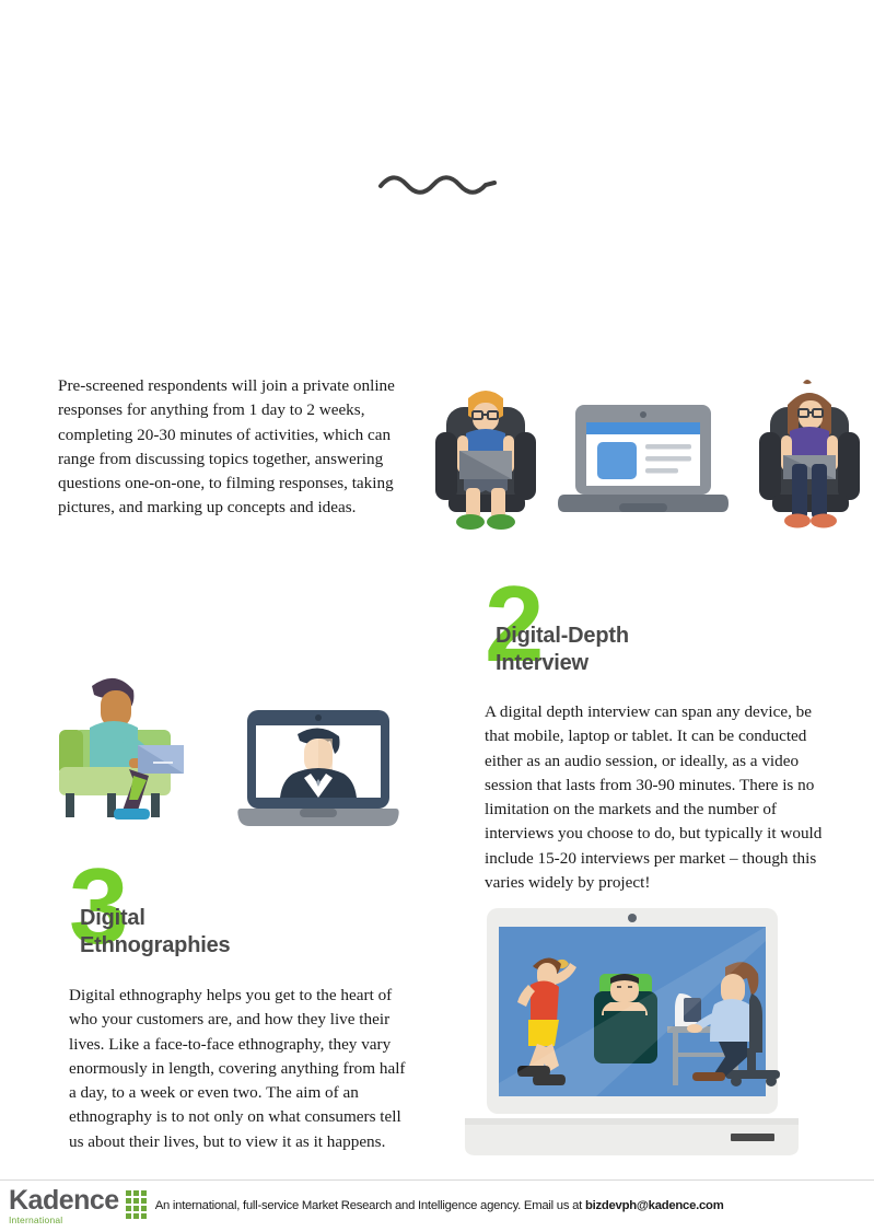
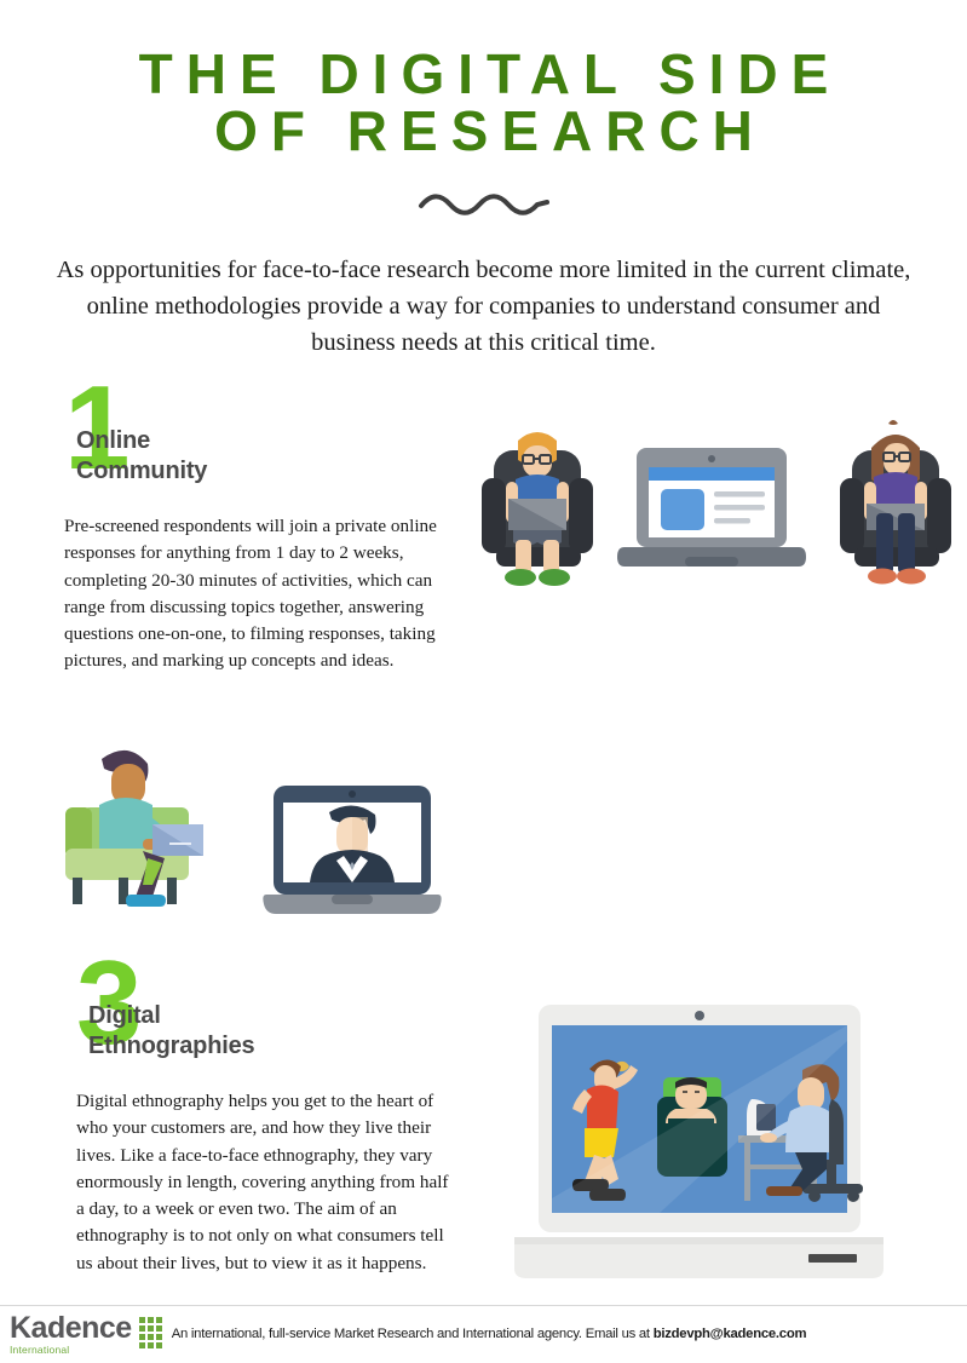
+ THE DIGITAL SIDE
+ OF RESEARCH
+ As opportunities for face-to-face research become more limited in the current climate, online methodologies provide a way for companies to understand consumer and business needs at this critical time.
+ 1
+ Online
+ Community
  Pre-screened respondents will join a private online responses for anything from 1 day to 2 weeks, completing 20-30 minutes of activities, which can range from discussing topics together, answering questions one-on-one, to filming responses, taking pictures, and marking up concepts and ideas.
- 2
- Digital-Depth
- Interview
- A digital depth interview can span any device, be that mobile, laptop or tablet. It can be conducted either as an audio session, or ideally, as a video session that lasts from 30-90 minutes. There is no limitation on the markets and the number of interviews you choose to do, but typically it would include 15-20 interviews per market – though this varies widely by project!
  3
  Digital
  Ethnographies
  Digital ethnography helps you get to the heart of who your customers are, and how they live their lives. Like a face-to-face ethnography, they vary enormously in length, covering anything from half a day, to a week or even two. The aim of an ethnography is to not only on what consumers tell us about their lives, but to view it as it happens.
  Kadence
  International
- An international, full-service Market Research and Intelligence agency. Email us at bizdevph@kadence.com
+ An international, full-service Market Research and International agency. Email us at bizdevph@kadence.com
